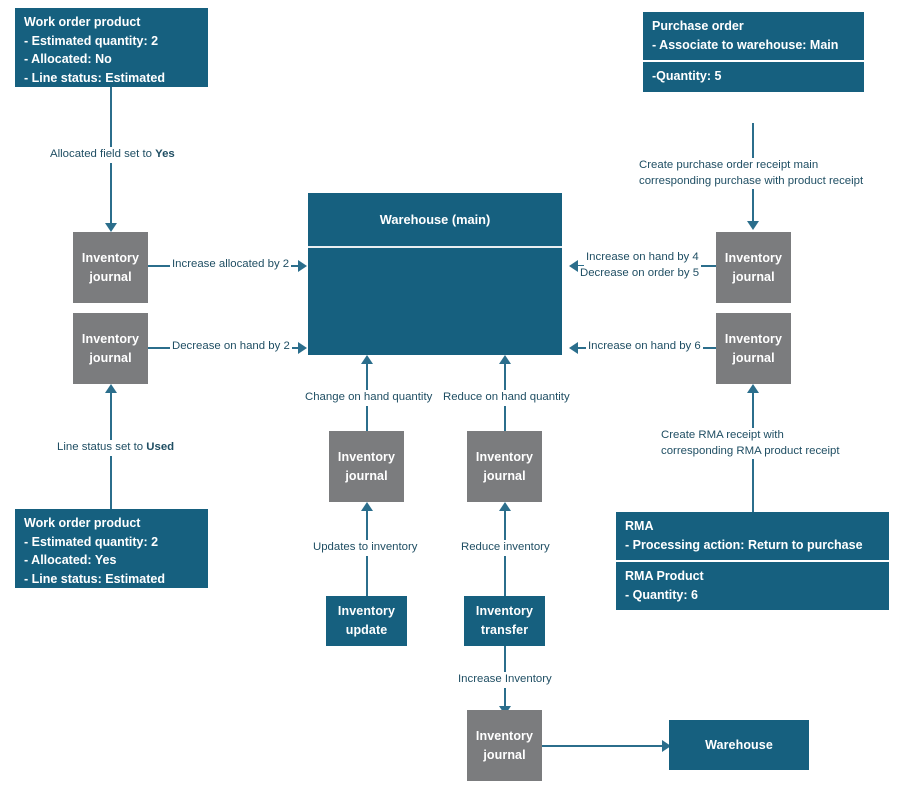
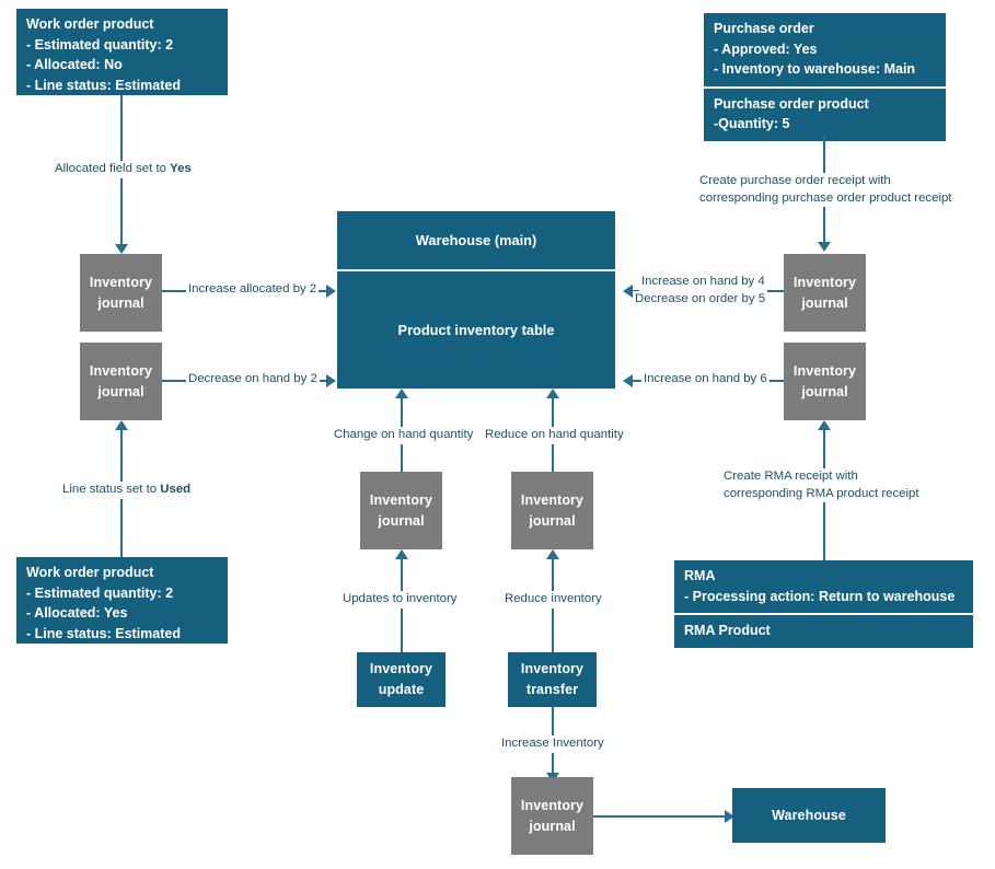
  Work order product
  - Estimated quantity: 2
  - Allocated: No
  - Line status: Estimated
  Allocated field set to Yes
  Purchase order
+ - Approved: Yes
- - Associate to warehouse: Main
+ - Inventory to warehouse: Main
+ Purchase order product
  -Quantity: 5
- Create purchase order receipt main
+ Create purchase order receipt with
- corresponding purchase with product receipt
+ corresponding purchase order product receipt
  Warehouse (main)
+ Product inventory table
  Inventory
  journal
  Inventory
  journal
  Increase allocated by 2
  Decrease on hand by 2
  Inventory
  journal
  Inventory
  journal
  Increase on hand by 4
  Decrease on order by 5
  Increase on hand by 6
  Work order product
  - Estimated quantity: 2
  - Allocated: Yes
  - Line status: Estimated
  Line status set to Used
  Inventory
  journal
  Inventory
  update
  Change on hand quantity
  Updates to inventory
  Inventory
  journal
  Inventory
  transfer
  Reduce on hand quantity
  Reduce inventory
  Increase Inventory
  Inventory
  journal
  Warehouse
  RMA
- - Processing action: Return to purchase
+ - Processing action: Return to warehouse
  RMA Product
- - Quantity: 6
  Create RMA receipt with
  corresponding RMA product receipt
